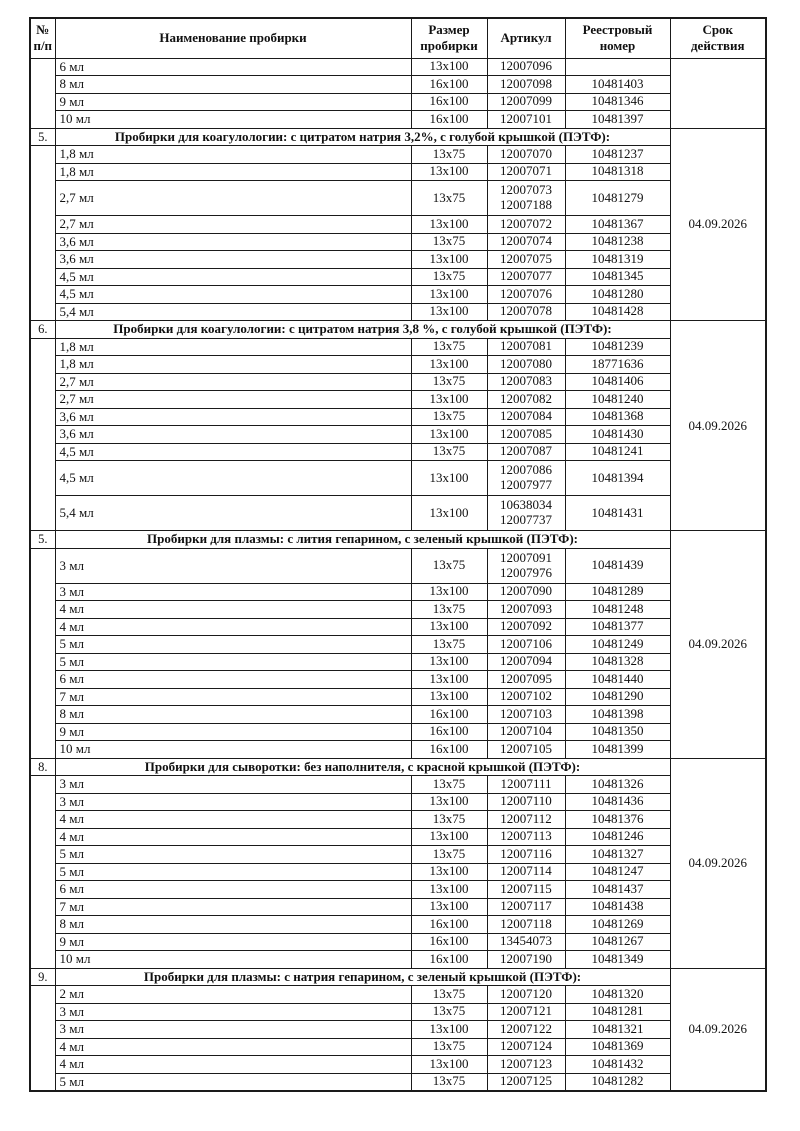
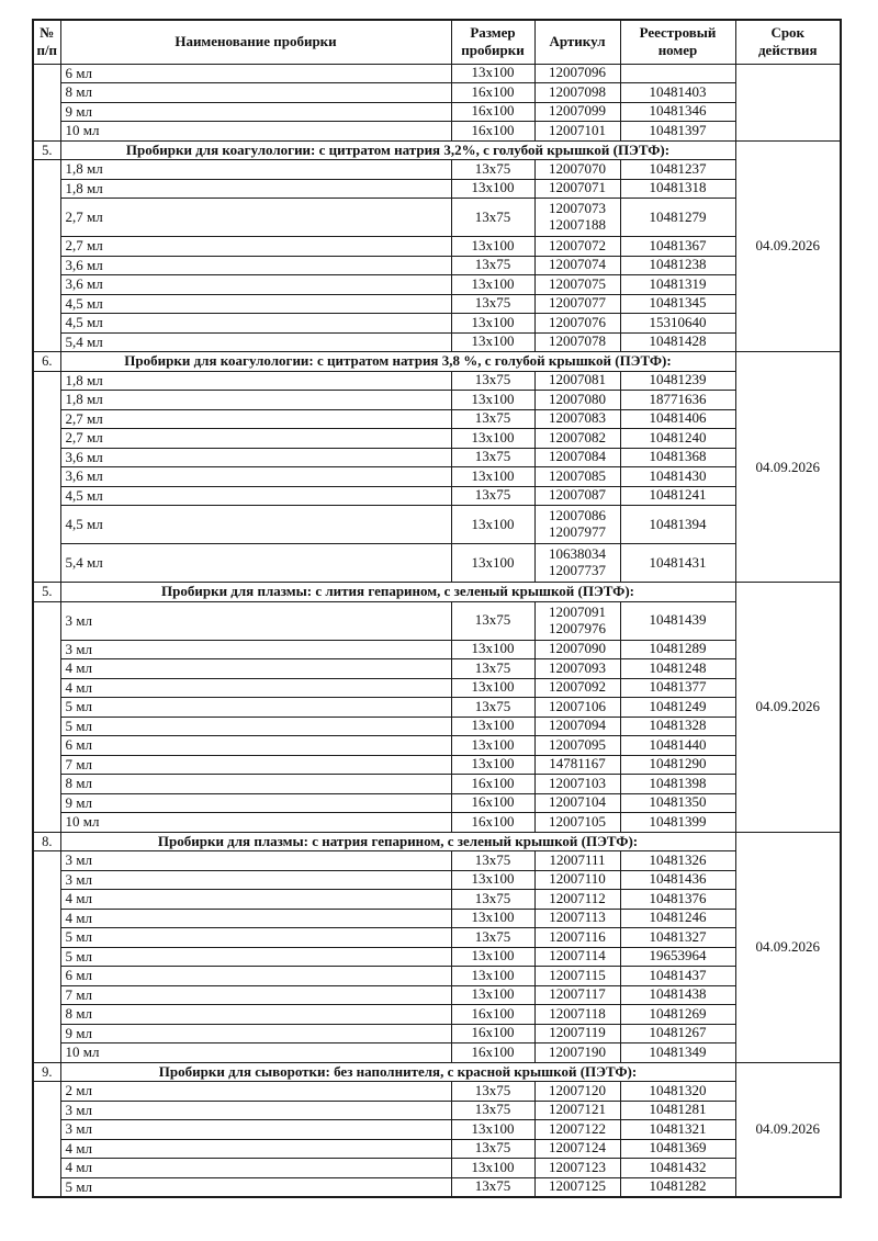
  № п/п	Наименование пробирки	Размер пробирки	Артикул	Реестровый номер	Срок действия
  	6 мл	13x100	12007096
  8 мл	16x100	12007098	10481403
  9 мл	16x100	12007099	10481346
  10 мл	16x100	12007101	10481397
  5.	Пробирки для коагулологии: с цитратом натрия 3,2%, с голубой крышкой (ПЭТФ):	04.09.2026
  	1,8 мл	13x75	12007070	10481237
  1,8 мл	13x100	12007071	10481318
  2,7 мл	13x75	12007073 12007188	10481279
  2,7 мл	13x100	12007072	10481367
  3,6 мл	13x75	12007074	10481238
  3,6 мл	13x100	12007075	10481319
  4,5 мл	13x75	12007077	10481345
- 4,5 мл	13x100	12007076	10481280
+ 4,5 мл	13x100	12007076	15310640
  5,4 мл	13x100	12007078	10481428
  6.	Пробирки для коагулологии: с цитратом натрия 3,8 %, с голубой крышкой (ПЭТФ):	04.09.2026
  	1,8 мл	13x75	12007081	10481239
  1,8 мл	13x100	12007080	18771636
  2,7 мл	13x75	12007083	10481406
  2,7 мл	13x100	12007082	10481240
  3,6 мл	13x75	12007084	10481368
  3,6 мл	13x100	12007085	10481430
  4,5 мл	13x75	12007087	10481241
  4,5 мл	13x100	12007086 12007977	10481394
  5,4 мл	13x100	10638034 12007737	10481431
  5.	Пробирки для плазмы: с лития гепарином, с зеленый крышкой (ПЭТФ):	04.09.2026
  	3 мл	13x75	12007091 12007976	10481439
  3 мл	13x100	12007090	10481289
  4 мл	13x75	12007093	10481248
  4 мл	13x100	12007092	10481377
  5 мл	13x75	12007106	10481249
  5 мл	13x100	12007094	10481328
  6 мл	13x100	12007095	10481440
- 7 мл	13x100	12007102	10481290
+ 7 мл	13x100	14781167	10481290
  8 мл	16x100	12007103	10481398
  9 мл	16x100	12007104	10481350
  10 мл	16x100	12007105	10481399
- 8.	Пробирки для сыворотки: без наполнителя, с красной крышкой (ПЭТФ):	04.09.2026
+ 8.	Пробирки для плазмы: с натрия гепарином, с зеленый крышкой (ПЭТФ):	04.09.2026
  	3 мл	13x75	12007111	10481326
  3 мл	13x100	12007110	10481436
  4 мл	13x75	12007112	10481376
  4 мл	13x100	12007113	10481246
  5 мл	13x75	12007116	10481327
- 5 мл	13x100	12007114	10481247
+ 5 мл	13x100	12007114	19653964
  6 мл	13x100	12007115	10481437
  7 мл	13x100	12007117	10481438
  8 мл	16x100	12007118	10481269
- 9 мл	16x100	13454073	10481267
+ 9 мл	16x100	12007119	10481267
  10 мл	16x100	12007190	10481349
- 9.	Пробирки для плазмы: с натрия гепарином, с зеленый крышкой (ПЭТФ):	04.09.2026
+ 9.	Пробирки для сыворотки: без наполнителя, с красной крышкой (ПЭТФ):	04.09.2026
  	2 мл	13x75	12007120	10481320
  3 мл	13x75	12007121	10481281
  3 мл	13x100	12007122	10481321
  4 мл	13x75	12007124	10481369
  4 мл	13x100	12007123	10481432
  5 мл	13x75	12007125	10481282
